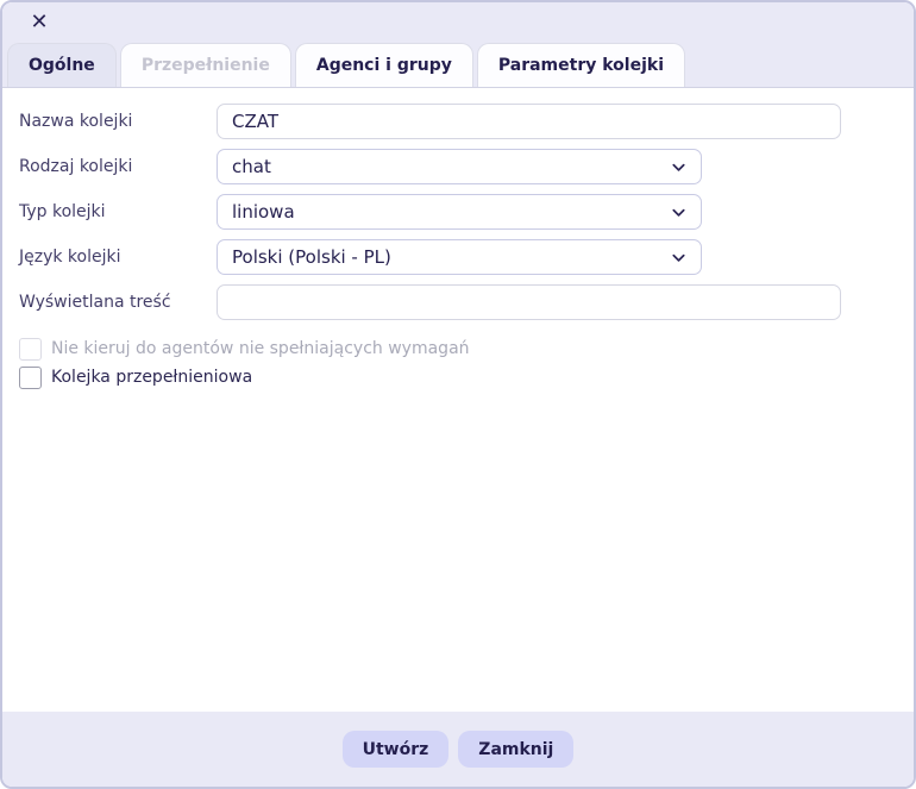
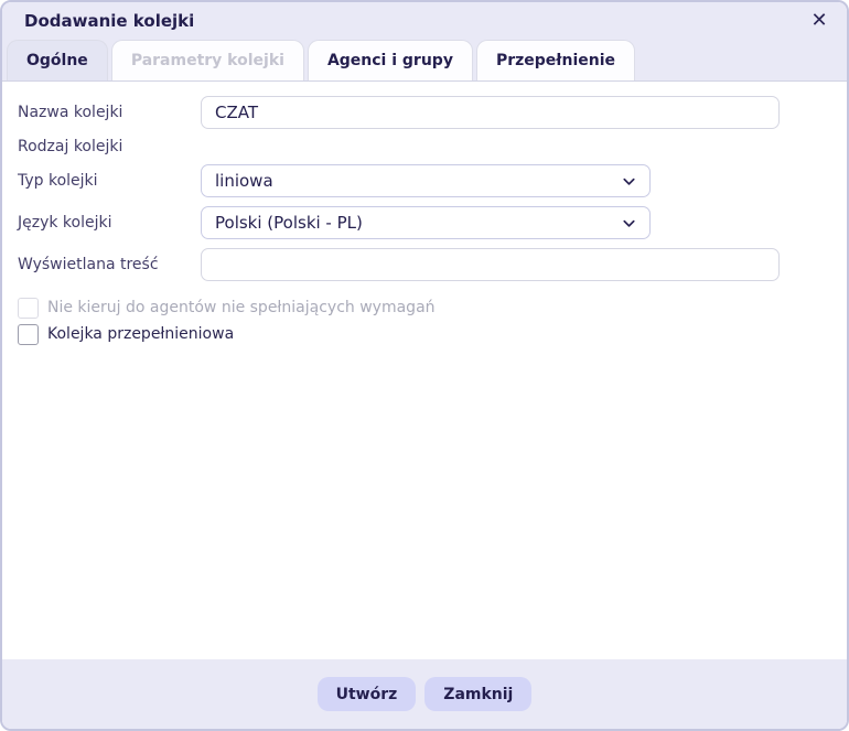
+ Dodawanie kolejki
  ✕
  Ogólne
- Przepełnienie
+ Parametry kolejki
  Agenci i grupy
- Parametry kolejki
+ Przepełnienie
  Nazwa kolejki
  CZAT
  Rodzaj kolejki
- chat
  Typ kolejki
  liniowa
  Język kolejki
  Polski (Polski - PL)
  Wyświetlana treść
  Nie kieruj do agentów nie spełniających wymagań
  Kolejka przepełnieniowa
  Utwórz
  Zamknij
